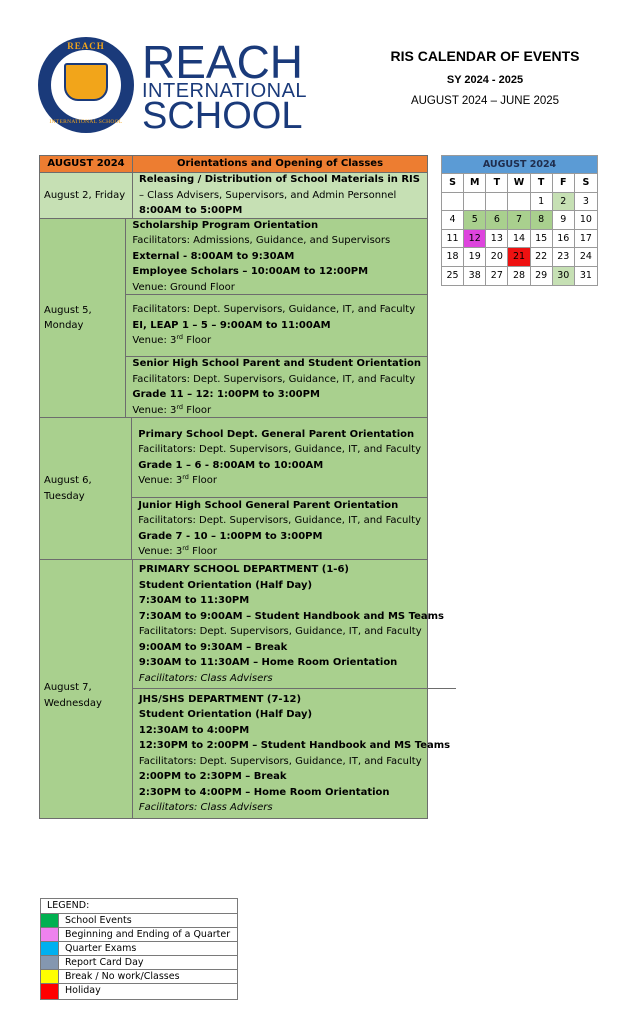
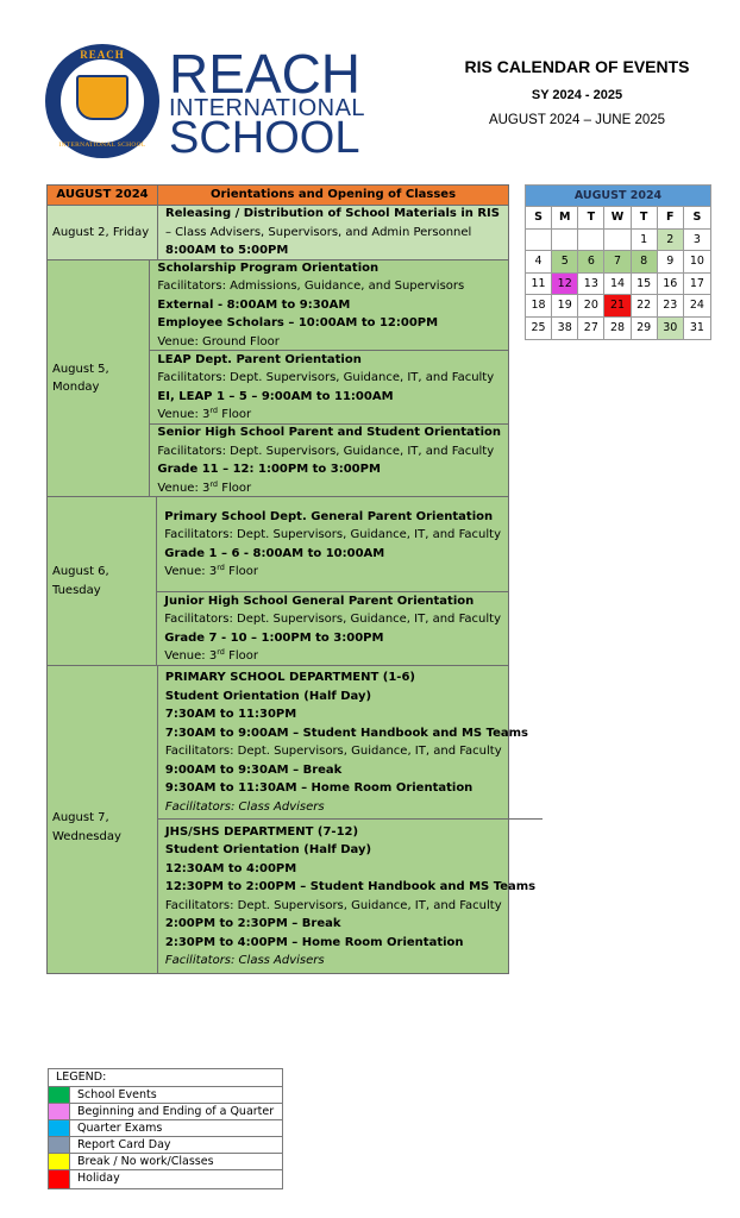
  REACH
  REACH
  INTERNATIONAL
  SCHOOL
  RIS CALENDAR OF EVENTS
  SY 2024 - 2025
  AUGUST 2024 – JUNE 2025
  AUGUST 2024
  Orientations and Opening of Classes
  August 2, Friday
  Releasing / Distribution of School Materials in RIS
  – Class Advisers, Supervisors, and Admin Personnel
  8:00AM to 5:00PM
  August 5, Monday
  Scholarship Program Orientation
  Facilitators: Admissions, Guidance, and Supervisors
  External - 8:00AM to 9:30AM
  Employee Scholars – 10:00AM to 12:00PM
  Venue: Ground Floor
+ LEAP Dept. Parent Orientation
  Facilitators: Dept. Supervisors, Guidance, IT, and Faculty
  EI, LEAP 1 – 5 – 9:00AM to 11:00AM
  Venue: 3rd Floor
  Senior High School Parent and Student Orientation
  Facilitators: Dept. Supervisors, Guidance, IT, and Faculty
  Grade 11 – 12: 1:00PM to 3:00PM
  Venue: 3rd Floor
  August 6, Tuesday
  Primary School Dept. General Parent Orientation
  Facilitators: Dept. Supervisors, Guidance, IT, and Faculty
  Grade 1 – 6 - 8:00AM to 10:00AM
  Venue: 3rd Floor
  Junior High School General Parent Orientation
  Facilitators: Dept. Supervisors, Guidance, IT, and Faculty
  Grade 7 - 10 – 1:00PM to 3:00PM
  Venue: 3rd Floor
  August 7, Wednesday
  PRIMARY SCHOOL DEPARTMENT (1-6)
  Student Orientation (Half Day)
  7:30AM to 11:30PM
  7:30AM to 9:00AM – Student Handbook and MS Teams
  Facilitators: Dept. Supervisors, Guidance, IT, and Faculty
  9:00AM to 9:30AM – Break
  9:30AM to 11:30AM – Home Room Orientation
  Facilitators: Class Advisers
  JHS/SHS DEPARTMENT (7-12)
  Student Orientation (Half Day)
  12:30AM to 4:00PM
  12:30PM to 2:00PM – Student Handbook and MS Teams
  Facilitators: Dept. Supervisors, Guidance, IT, and Faculty
  2:00PM to 2:30PM – Break
  2:30PM to 4:00PM – Home Room Orientation
  Facilitators: Class Advisers
  AUGUST 2024
  S
  M
  T
  W
  T
  F
  S
  1
  2
  3
  4
  5
  6
  7
  8
  9
  10
  11
  12
  13
  14
  15
  16
  17
  18
  19
  20
  21
  22
  23
  24
  25
  38
  27
  28
  29
  30
  31
  LEGEND:
  School Events
  Beginning and Ending of a Quarter
  Quarter Exams
  Report Card Day
  Break / No work/Classes
  Holiday
